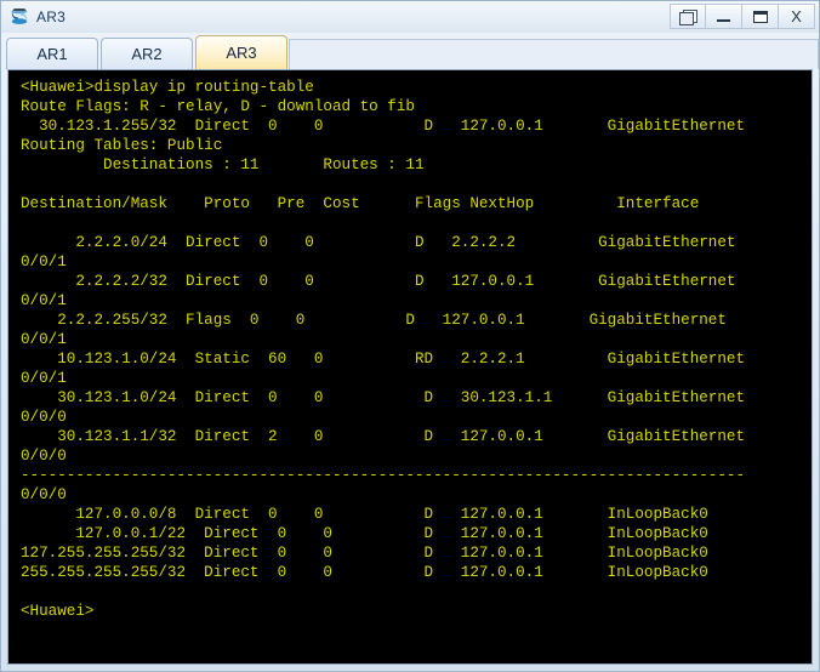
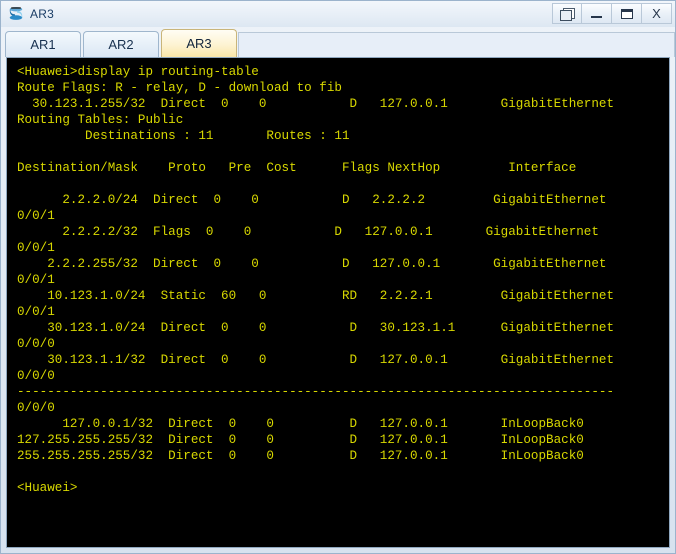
  AR3
  X
  AR1
  AR2
  AR3
  <Huawei>display ip routing-table
  Route Flags: R - relay, D - download to fib
  30.123.1.255/32 Direct 0 0 D 127.0.0.1 GigabitEthernet
  Routing Tables: Public
  Destinations : 11 Routes : 11
  Destination/Mask Proto Pre Cost Flags NextHop Interface
  2.2.2.0/24 Direct 0 0 D 2.2.2.2 GigabitEthernet
  0/0/1
- 2.2.2.2/32 Direct 0 0 D 127.0.0.1 GigabitEthernet
+ 2.2.2.2/32 Flags 0 0 D 127.0.0.1 GigabitEthernet
  0/0/1
- 2.2.2.255/32 Flags 0 0 D 127.0.0.1 GigabitEthernet
+ 2.2.2.255/32 Direct 0 0 D 127.0.0.1 GigabitEthernet
  0/0/1
  10.123.1.0/24 Static 60 0 RD 2.2.2.1 GigabitEthernet
  0/0/1
  30.123.1.0/24 Direct 0 0 D 30.123.1.1 GigabitEthernet
  0/0/0
- 30.123.1.1/32 Direct 2 0 D 127.0.0.1 GigabitEthernet
+ 30.123.1.1/32 Direct 0 0 D 127.0.0.1 GigabitEthernet
  0/0/0
  -------------------------------------------------------------------------------
  0/0/0
- 127.0.0.0/8 Direct 0 0 D 127.0.0.1 InLoopBack0
- 127.0.0.1/22 Direct 0 0 D 127.0.0.1 InLoopBack0
+ 127.0.0.1/32 Direct 0 0 D 127.0.0.1 InLoopBack0
  127.255.255.255/32 Direct 0 0 D 127.0.0.1 InLoopBack0
  255.255.255.255/32 Direct 0 0 D 127.0.0.1 InLoopBack0
  <Huawei>
